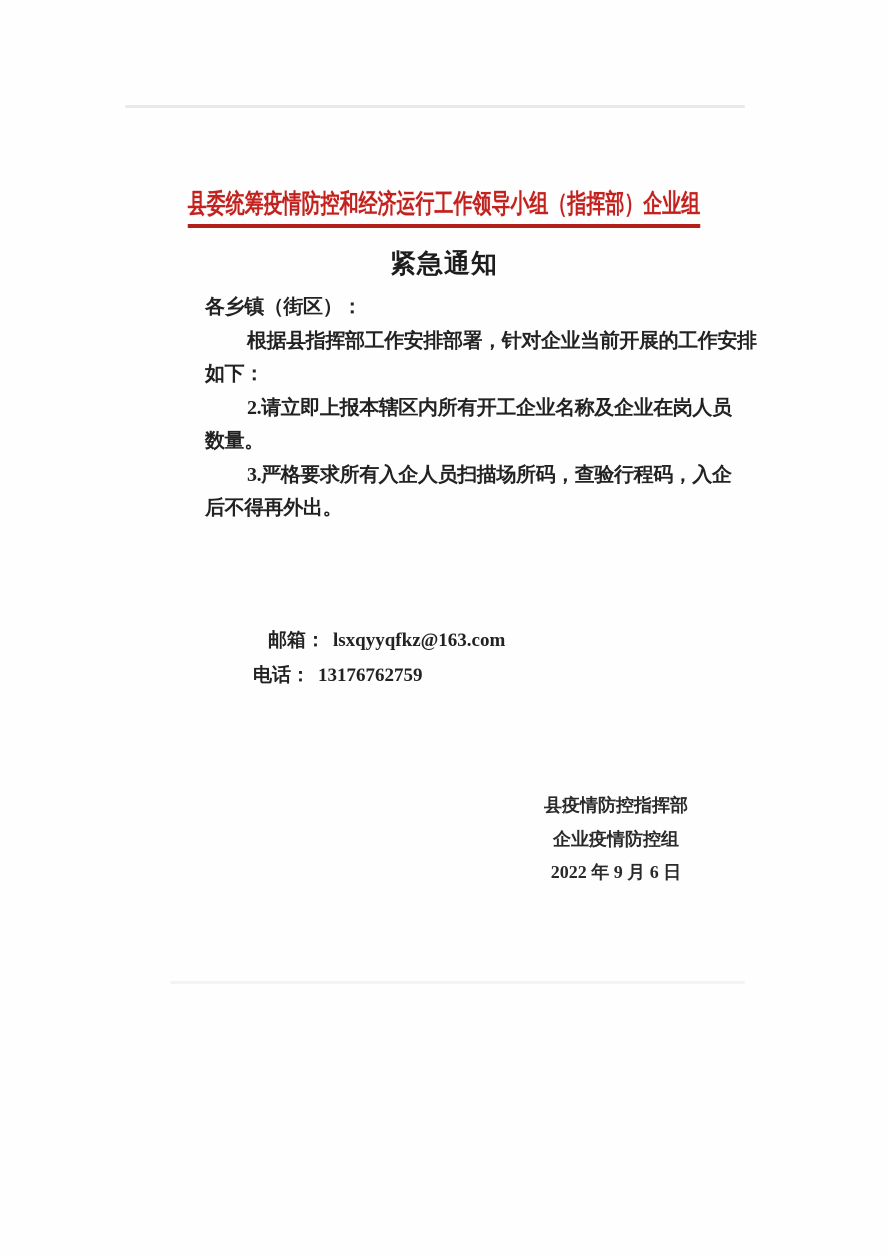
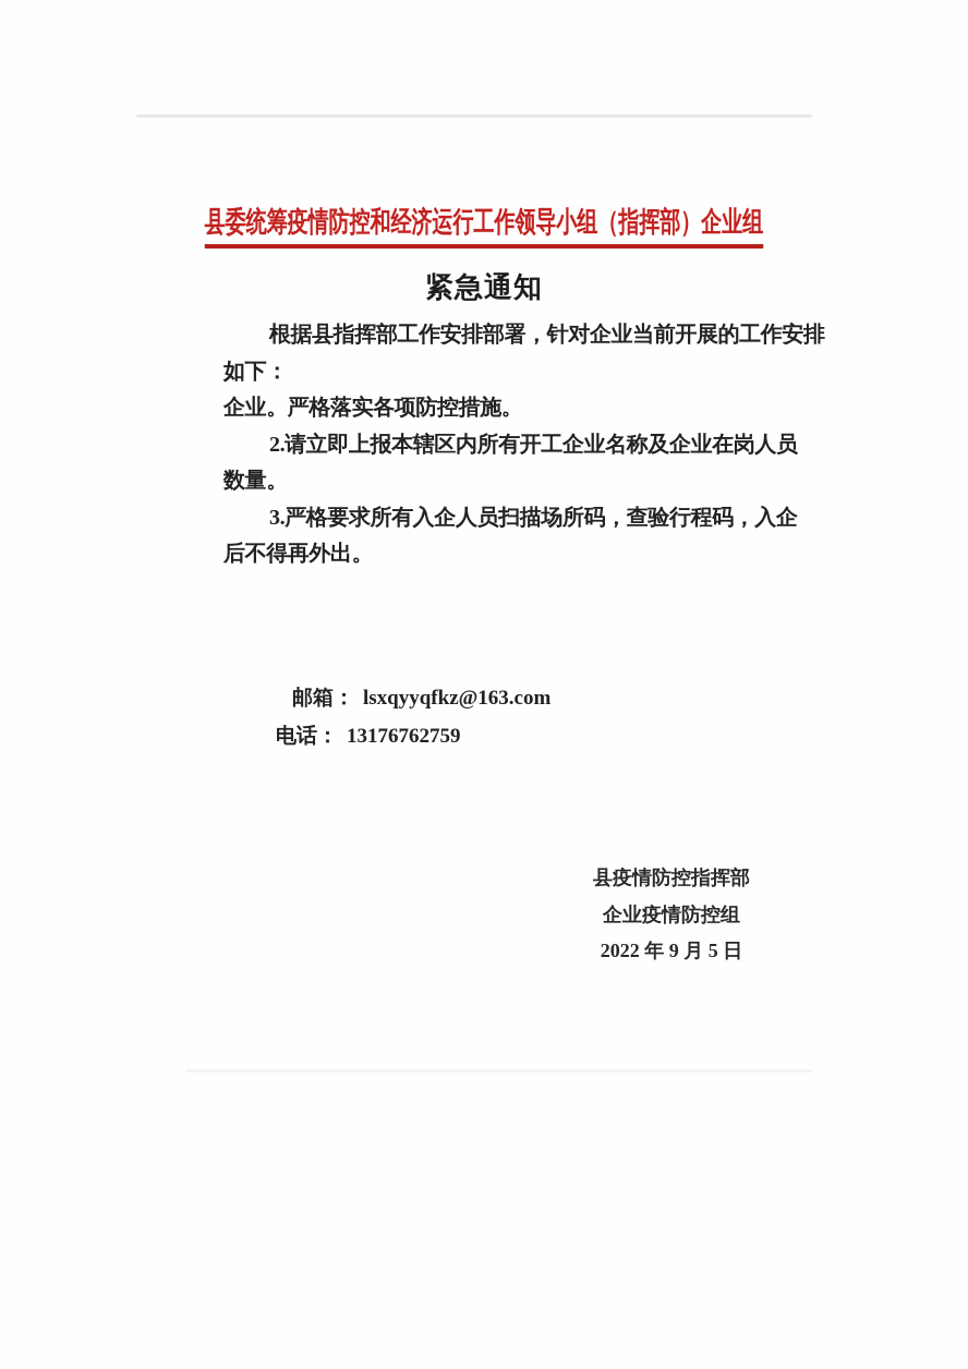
  县委统筹疫情防控和经济运行工作领导小组（指挥部）企业组
  紧急通知
- 各乡镇（街区）：
  根据县指挥部工作安排部署，针对企业当前开展的工作安排
  如下：
+ 企业。严格落实各项防控措施。
  2.请立即上报本辖区内所有开工企业名称及企业在岗人员
  数量。
  3.严格要求所有入企人员扫描场所码，查验行程码，入企
  后不得再外出。
  邮箱： lsxqyyqfkz@163.com
  电话： 13176762759
  县疫情防控指挥部
  企业疫情防控组
- 2022 年 9 月 6 日
+ 2022 年 9 月 5 日
